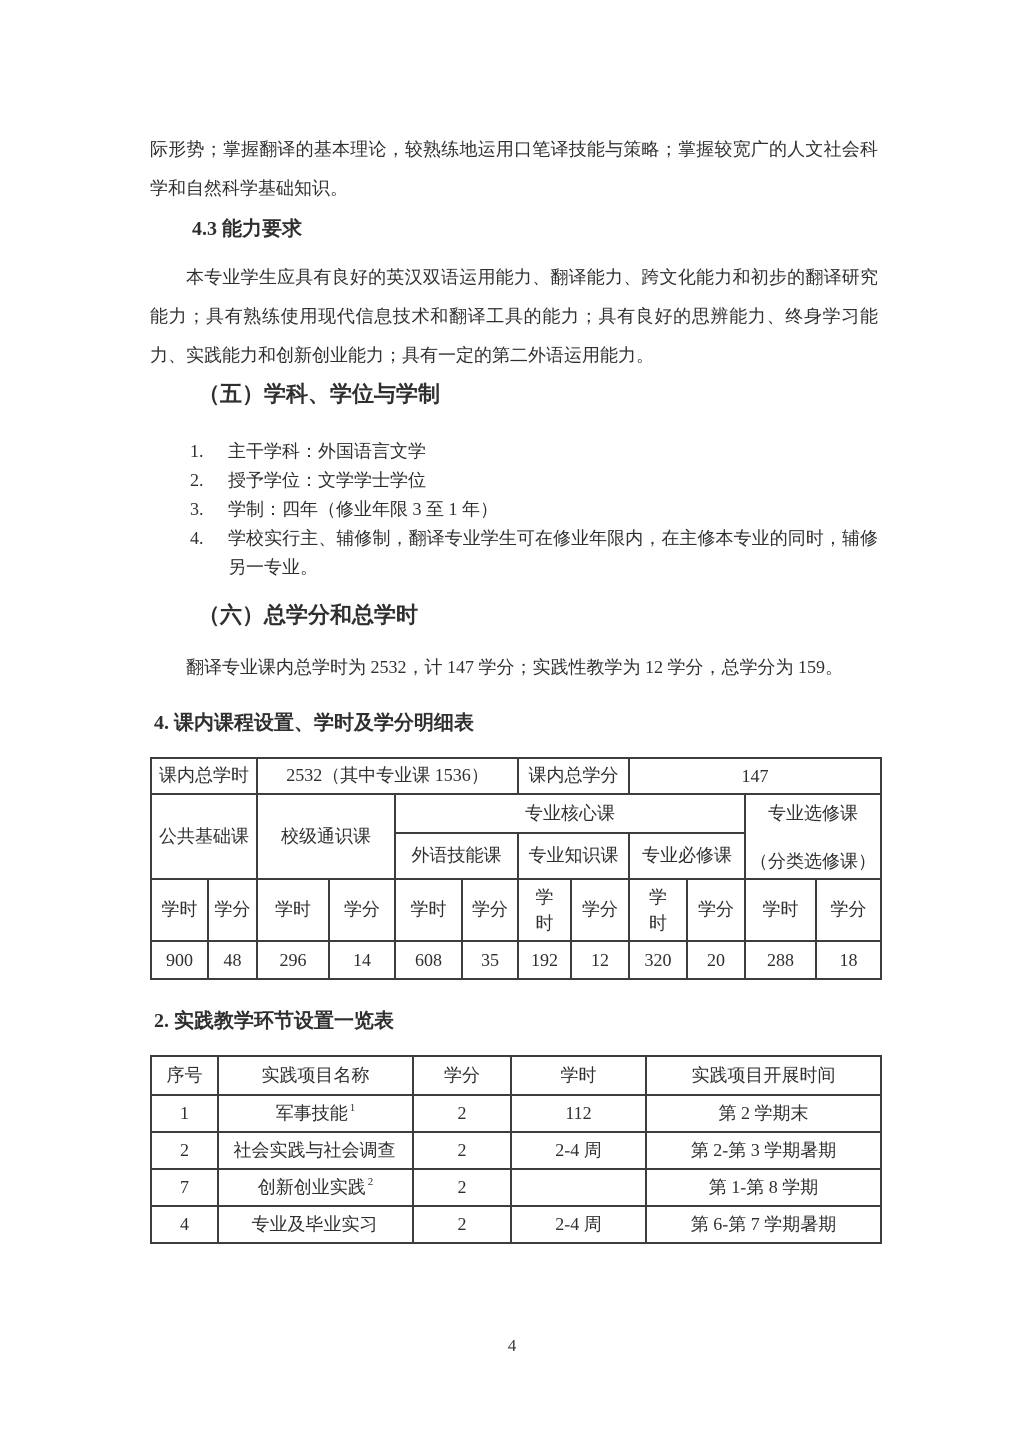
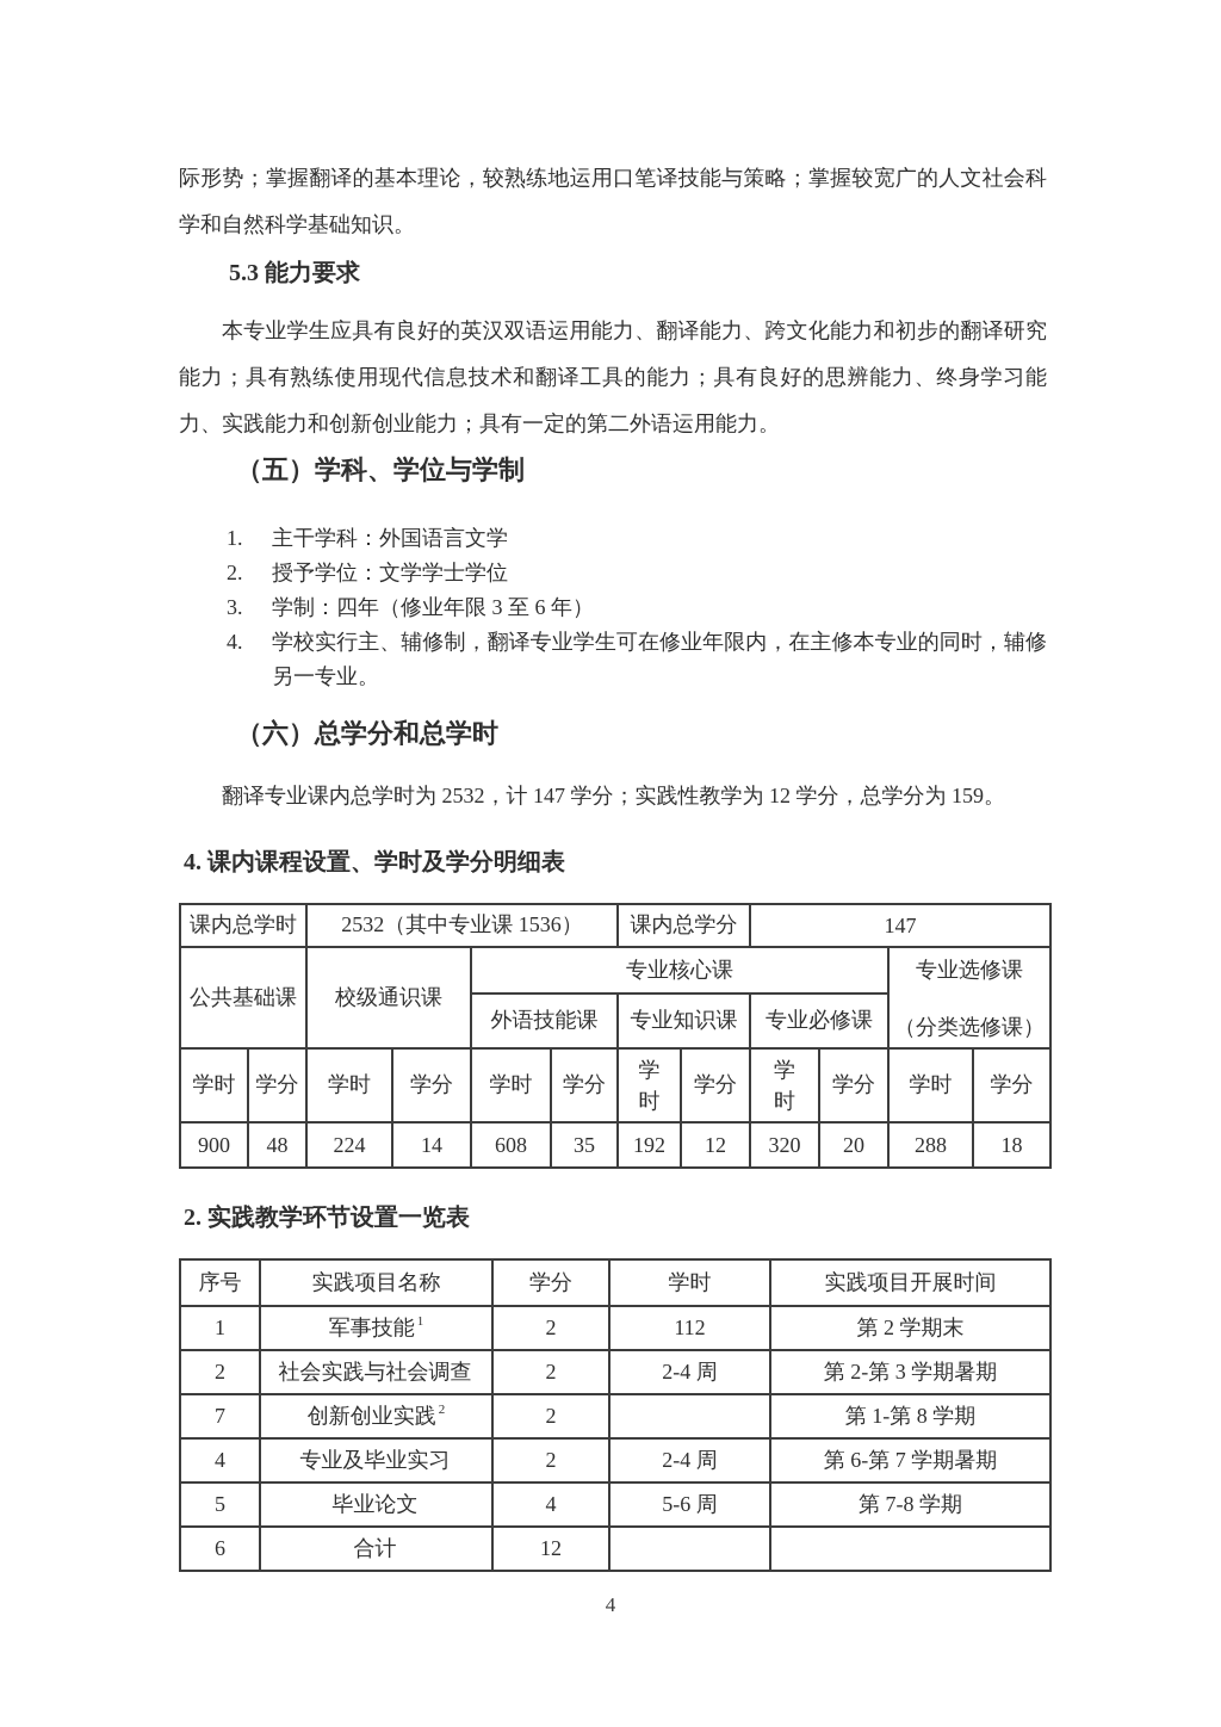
  际形势；掌握翻译的基本理论，较熟练地运用口笔译技能与策略；掌握较宽广的人文社会科学和自然科学基础知识。
- 4.3 能力要求
+ 5.3 能力要求
  本专业学生应具有良好的英汉双语运用能力、翻译能力、跨文化能力和初步的翻译研究能力；具有熟练使用现代信息技术和翻译工具的能力；具有良好的思辨能力、终身学习能力、实践能力和创新创业能力；具有一定的第二外语运用能力。
  （五）学科、学位与学制
  1.
  主干学科：外国语言文学
  2.
  授予学位：文学学士学位
  3.
- 学制：四年（修业年限 3 至 1 年）
+ 学制：四年（修业年限 3 至 6 年）
  4.
  学校实行主、辅修制，翻译专业学生可在修业年限内，在主修本专业的同时，辅修另一专业。
  （六）总学分和总学时
  翻译专业课内总学时为 2532，计 147 学分；实践性教学为 12 学分，总学分为 159。
  4. 课内课程设置、学时及学分明细表
  课内总学时	2532（其中专业课 1536）	课内总学分	147
  公共基础课	校级通识课	专业核心课	专业选修课 （分类选修课）
  外语技能课	专业知识课	专业必修课
  学时	学分	学时	学分	学时	学分	学时	学分	学时	学分	学时	学分
- 900	48	296	14	608	35	192	12	320	20	288	18
+ 900	48	224	14	608	35	192	12	320	20	288	18
  2. 实践教学环节设置一览表
  序号	实践项目名称	学分	学时	实践项目开展时间
  1	军事技能 1	2	112	第 2 学期末
  2	社会实践与社会调查	2	2-4 周	第 2-第 3 学期暑期
  7	创新创业实践 2	2		第 1-第 8 学期
  4	专业及毕业实习	2	2-4 周	第 6-第 7 学期暑期
+ 5	毕业论文	4	5-6 周	第 7-8 学期
+ 6	合计	12
  4
